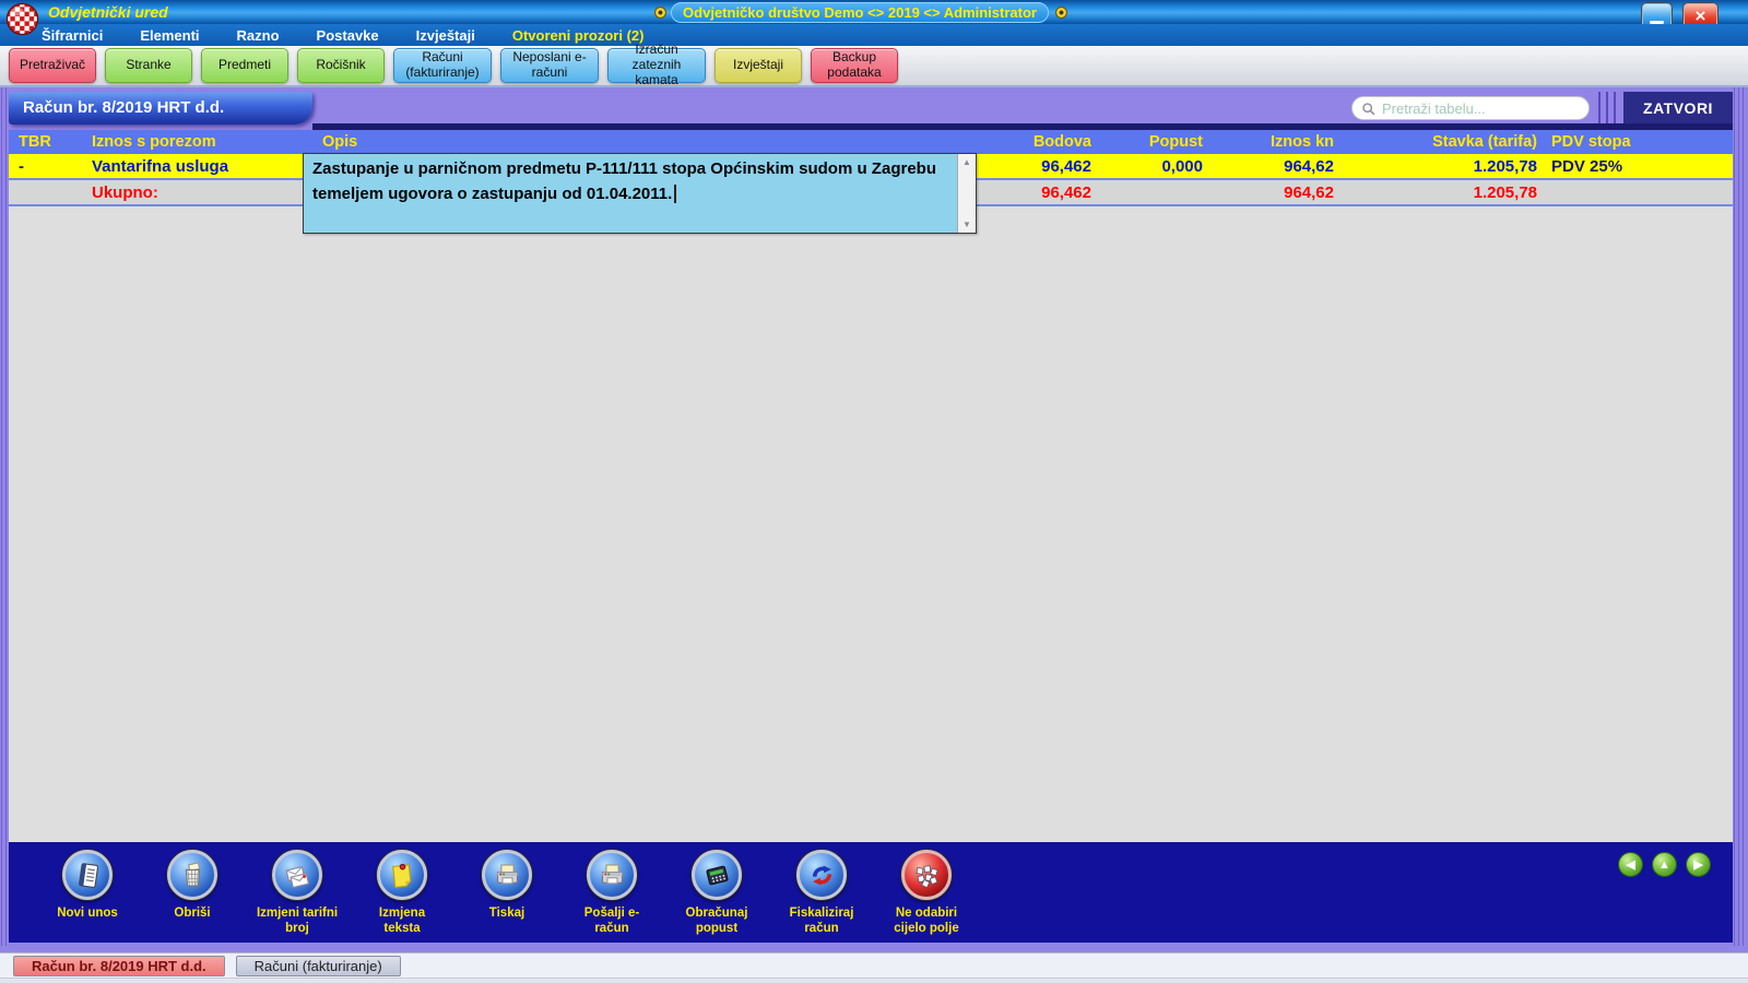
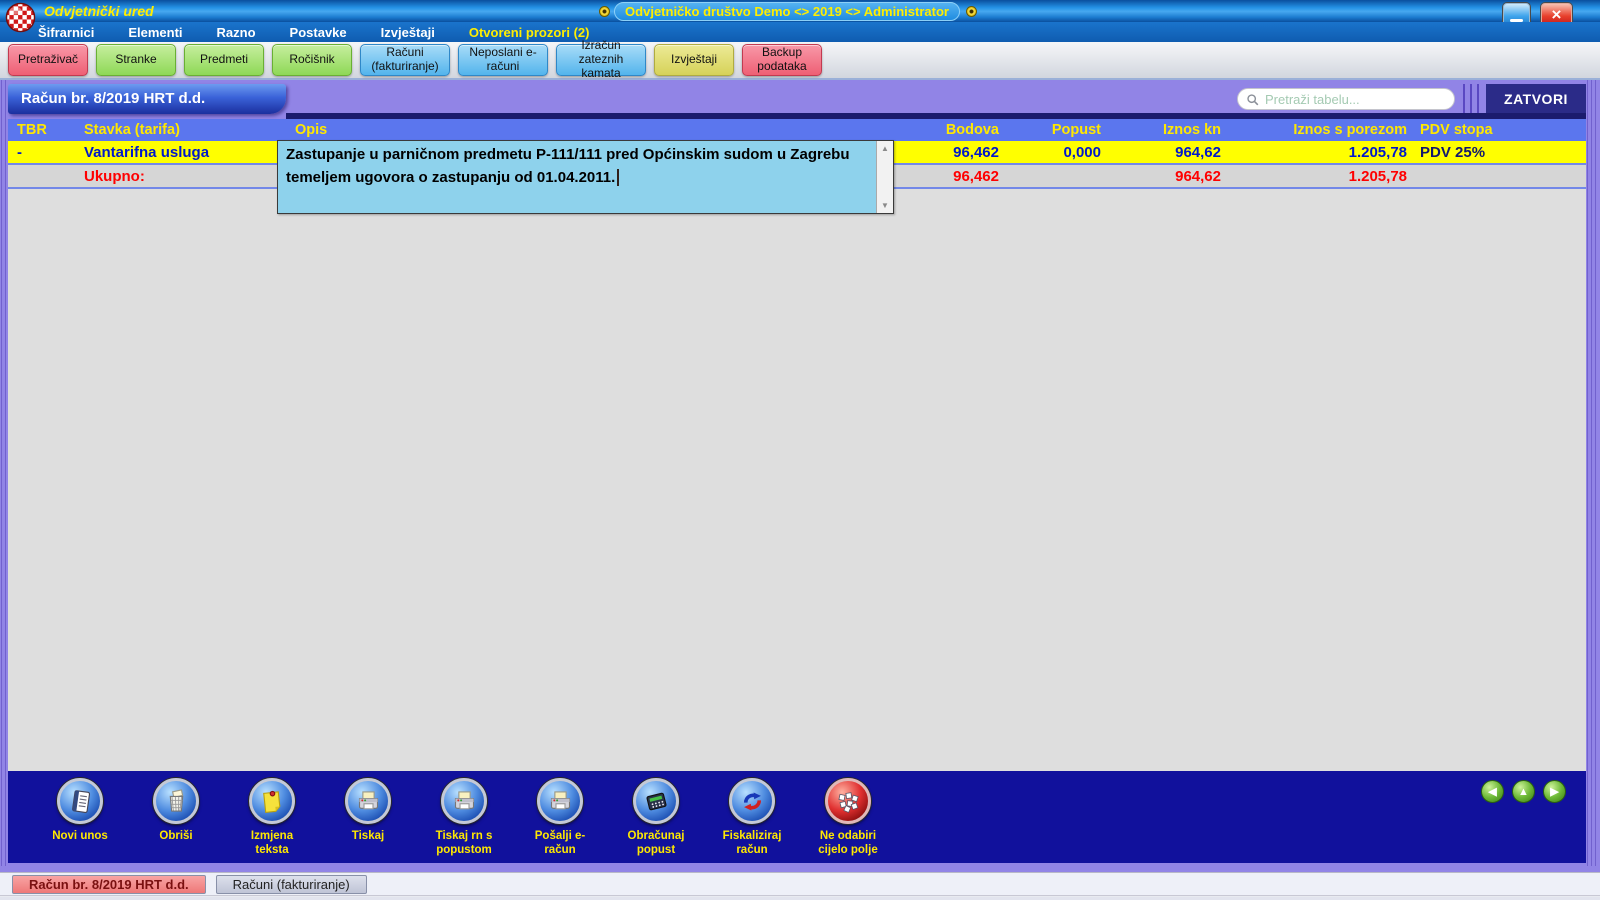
  Odvjetnički ured
  Odvjetničko društvo Demo <> 2019 <> Administrator
  ×
  Šifrarnici
  Elementi
  Razno
  Postavke
  Izvještaji
  Otvoreni prozori (2)
  Pretraživač
  Stranke
  Predmeti
  Ročišnik
  Računi
  (fakturiranje)
  Neposlani e-
  računi
  Izračun zateznih
  kamata
  Izvještaji
  Backup
  podataka
  Račun br. 8/2019 HRT d.d.
  Pretraži tabelu...
  ZATVORI
  TBR
- Iznos s porezom
+ Stavka (tarifa)
  Opis
  Bodova
  Popust
  Iznos kn
- Stavka (tarifa)
+ Iznos s porezom
  PDV stopa
  -
  Vantarifna usluga
  96,462
  0,000
  964,62
  1.205,78
  PDV 25%
  Ukupno:
  96,462
  964,62
  1.205,78
- Zastupanje u parničnom predmetu P-111/111 stopa Općinskim sudom u Zagrebu temeljem ugovora o zastupanju od 01.04.2011.
+ Zastupanje u parničnom predmetu P-111/111 pred Općinskim sudom u Zagrebu temeljem ugovora o zastupanju od 01.04.2011.
  ▲
  ▼
  Novi unos
  Obriši
- Izmjeni tarifni
- broj
  Izmjena
  teksta
  Tiskaj
+ Tiskaj rn s
+ popustom
  Pošalji e-
  račun
  Obračunaj
  popust
  Fiskaliziraj
  račun
  Ne odabiri
  cijelo polje
  ◀
  ▲
  ▶
  Račun br. 8/2019 HRT d.d.
  Računi (fakturiranje)
